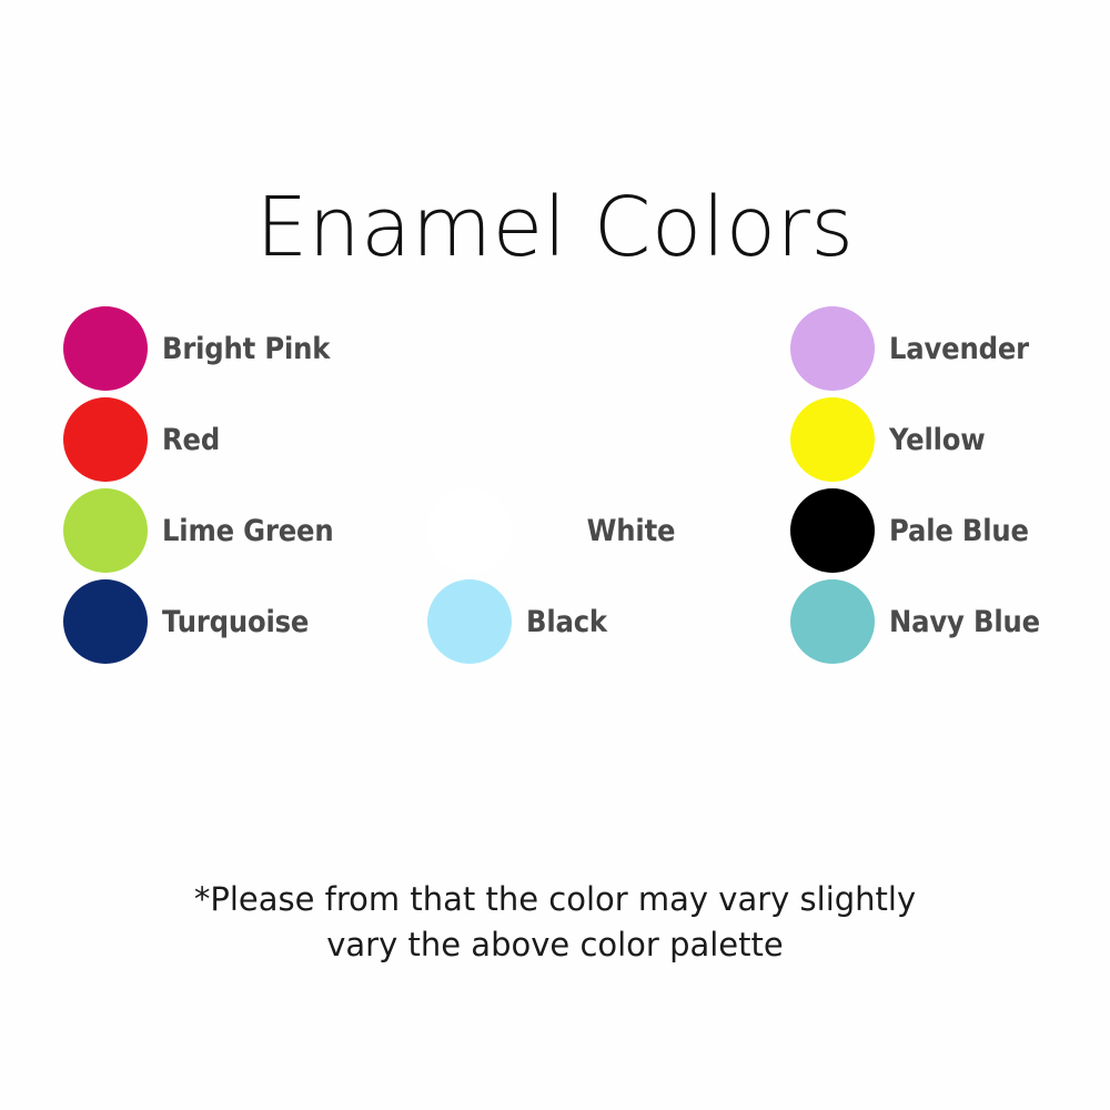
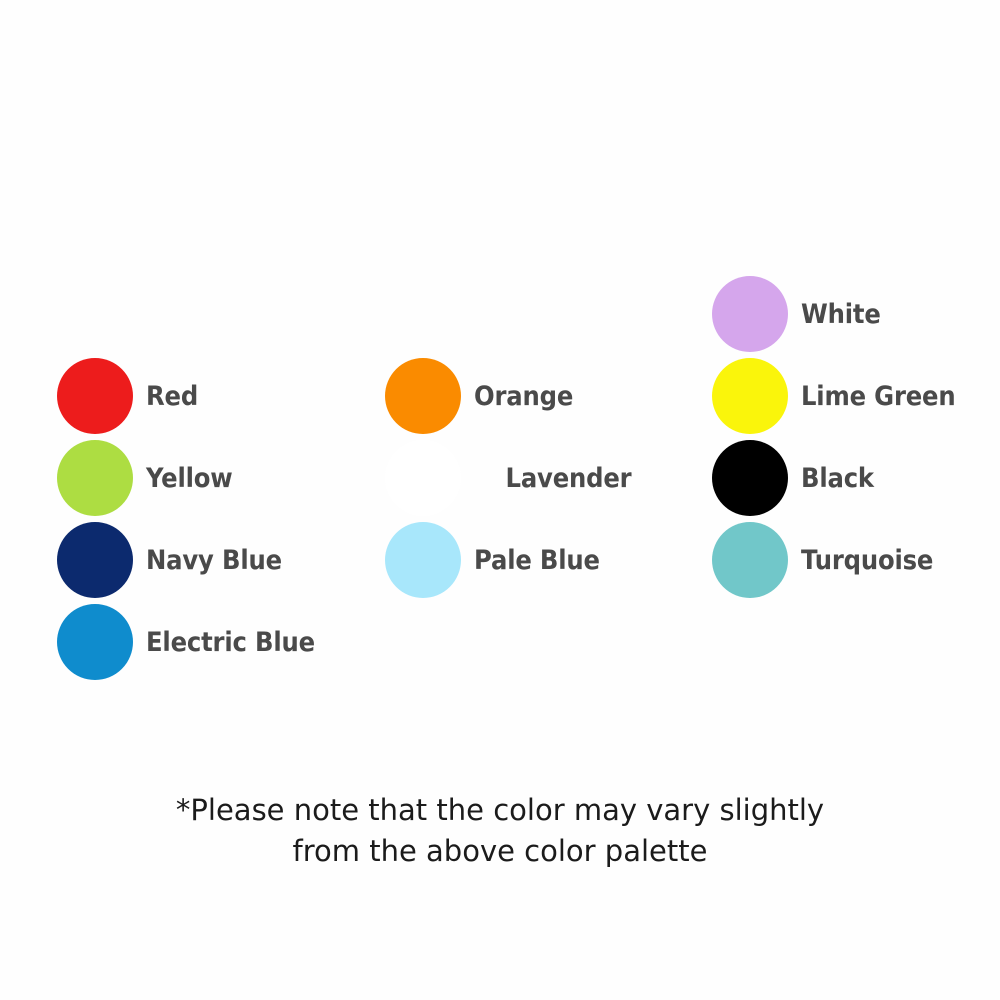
- Enamel Colors
- Bright Pink
  Red
- Lime Green
+ Yellow
- Turquoise
+ Navy Blue
+ Electric Blue
+ Orange
- White
+ Lavender
- Black
+ Pale Blue
- Lavender
+ White
- Yellow
+ Lime Green
- Pale Blue
+ Black
- Navy Blue
+ Turquoise
- *Please from that the color may vary slightly
+ *Please note that the color may vary slightly
- vary the above color palette
+ from the above color palette
